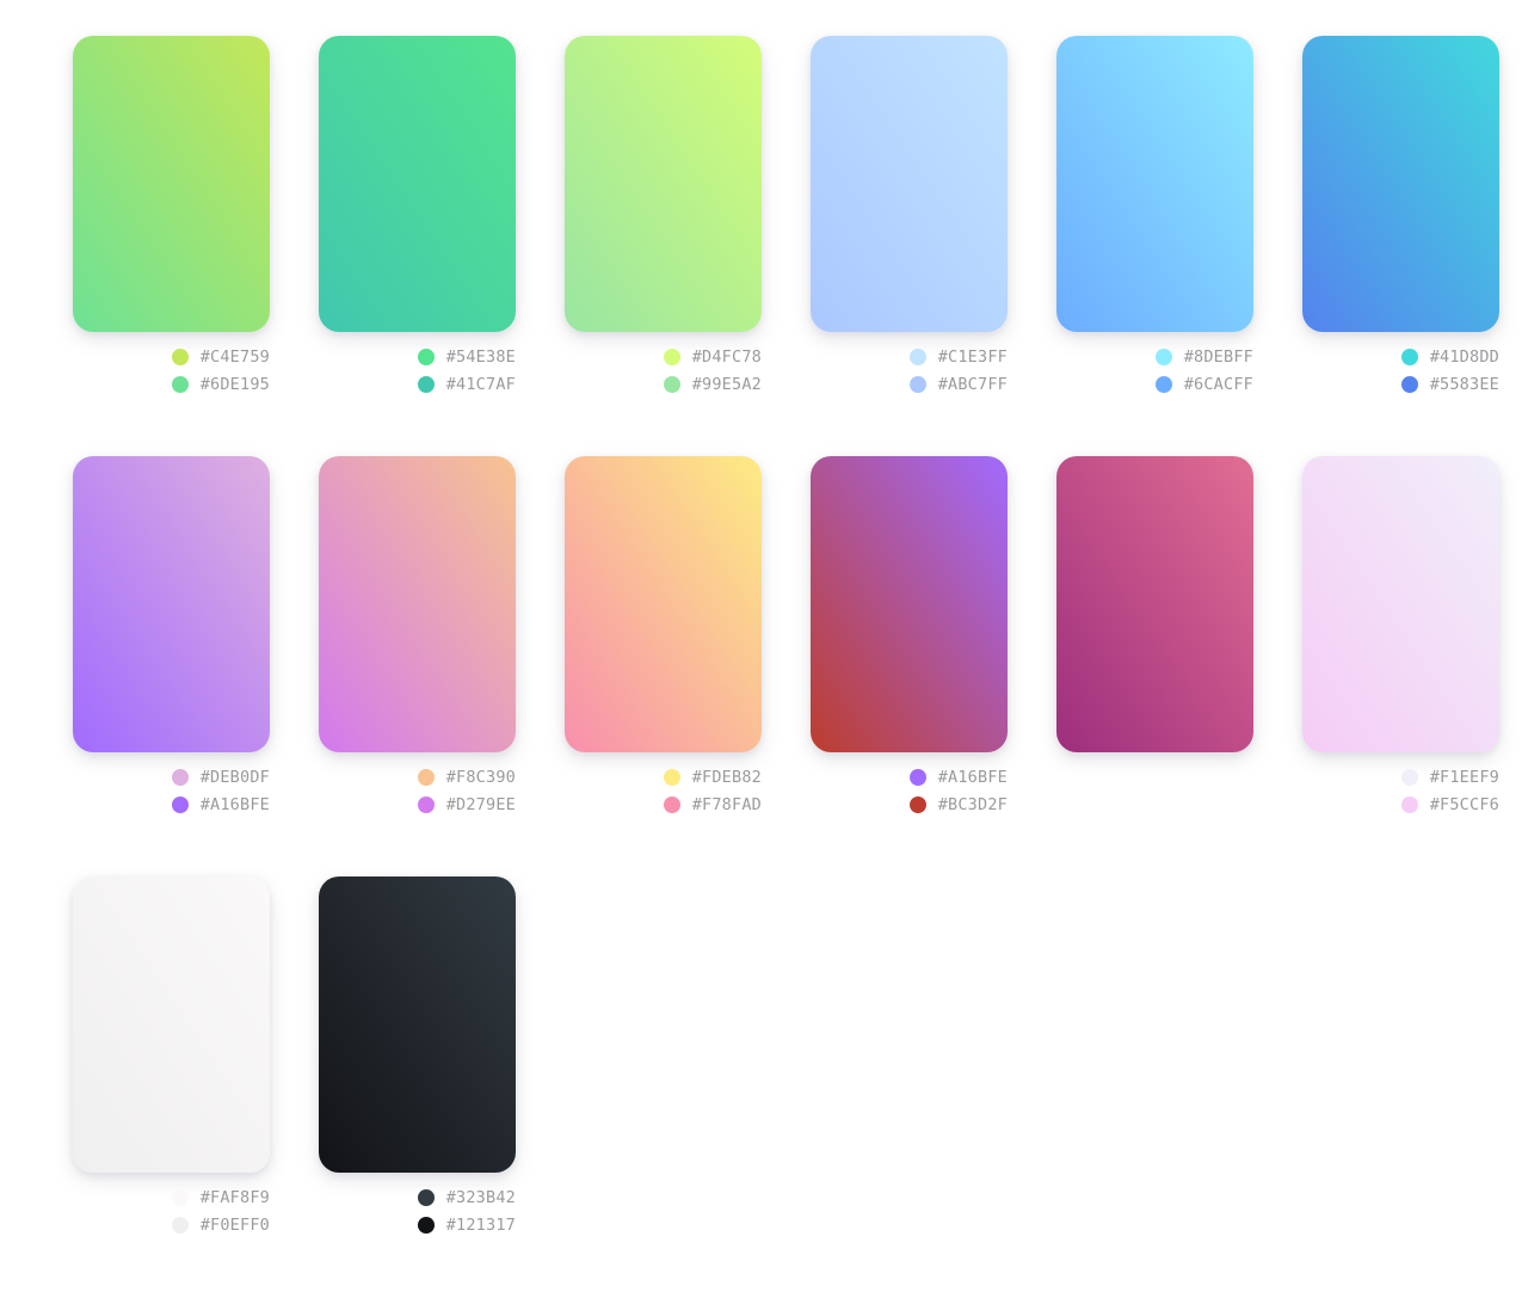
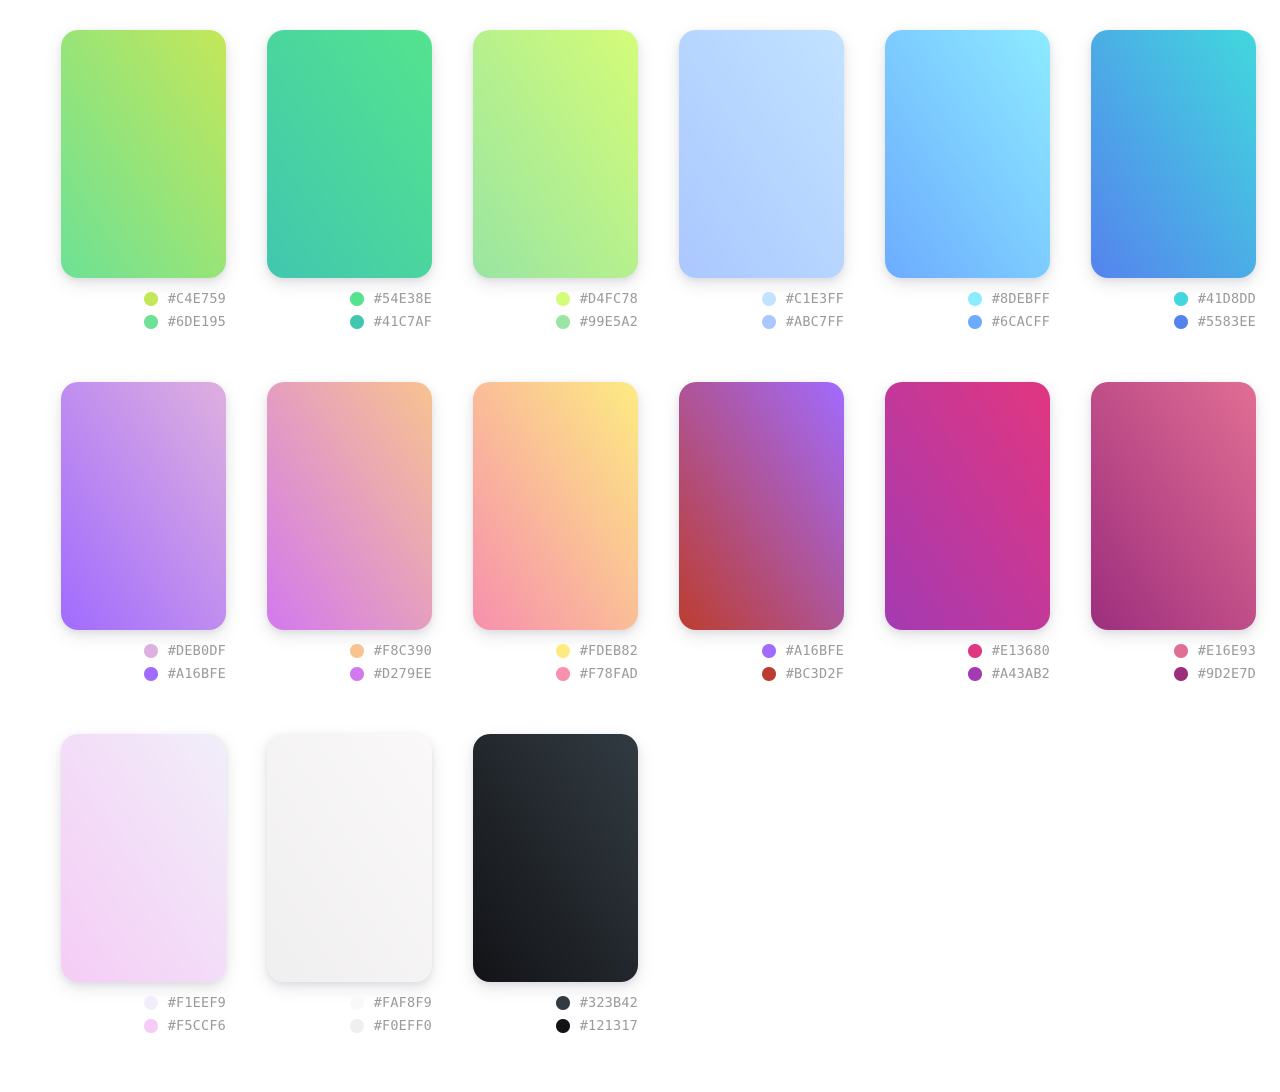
  #C4E759
  #6DE195
  #54E38E
  #41C7AF
  #D4FC78
  #99E5A2
  #C1E3FF
  #ABC7FF
  #8DEBFF
  #6CACFF
  #41D8DD
  #5583EE
  #DEB0DF
  #A16BFE
  #F8C390
  #D279EE
  #FDEB82
  #F78FAD
  #A16BFE
  #BC3D2F
+ #E13680
+ #A43AB2
+ #E16E93
+ #9D2E7D
  #F1EEF9
  #F5CCF6
  #FAF8F9
  #F0EFF0
  #323B42
  #121317
